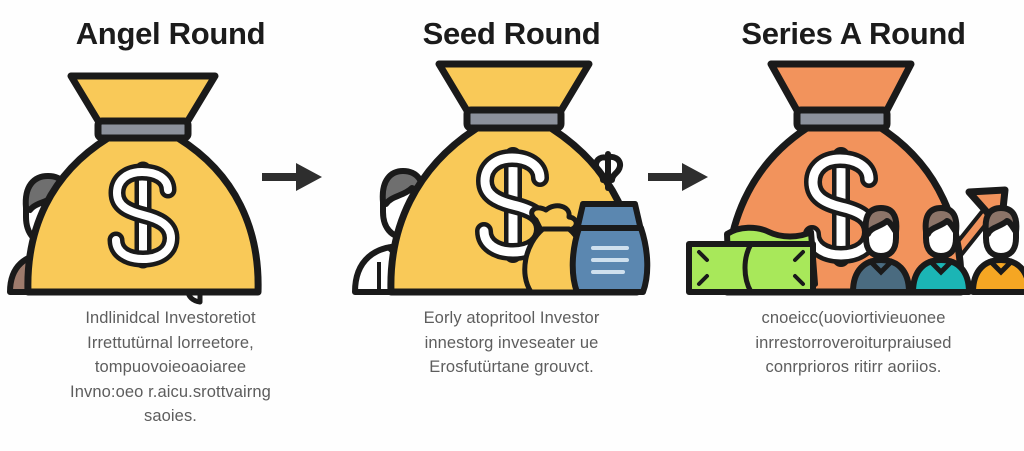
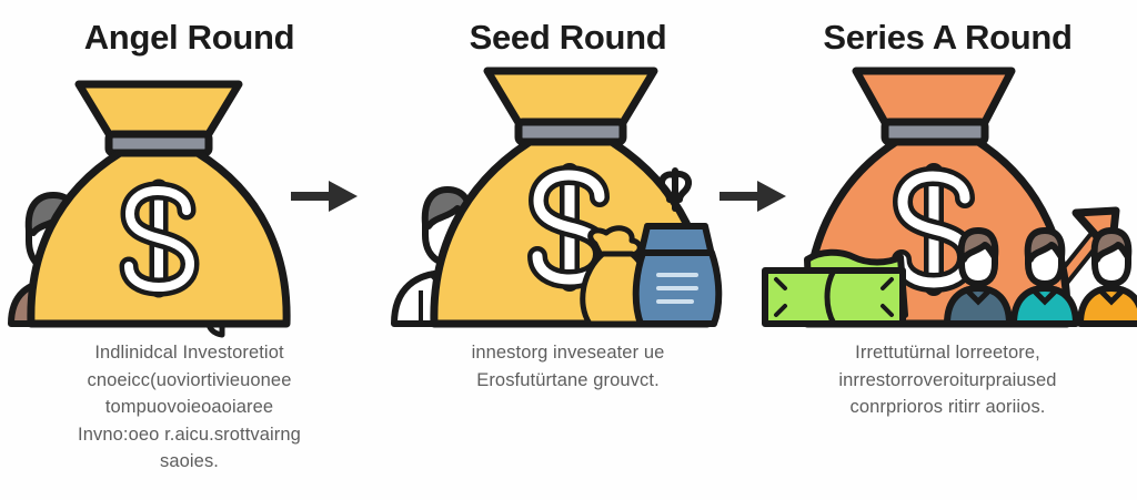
  Angel Round
  Indlinidcal Investoretiot
- Irrettutürnal lorreetore,
+ cnoeicc(uoviortivieuonee
  tompuovoieoaoiaree
  Invno:oeo r.aicu.srottvairng
  saoies.
  Seed Round
- Eorly atopritool Investor
  innestorg inveseater ue
  Erosfutürtane grouvct.
  Series A Round
- cnoeicc(uoviortivieuonee
+ Irrettutürnal lorreetore,
  inrrestorroveroiturpraiused
  conrprioros ritirr aoriios.
